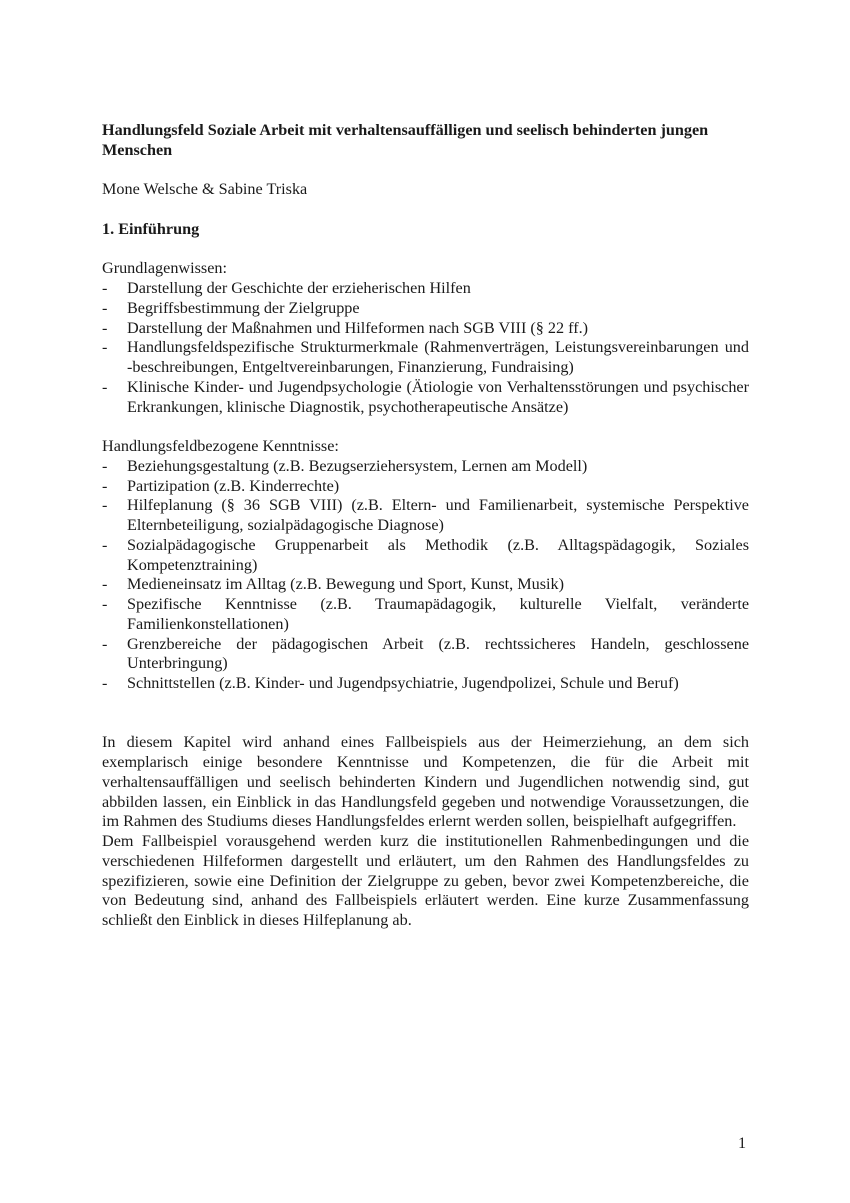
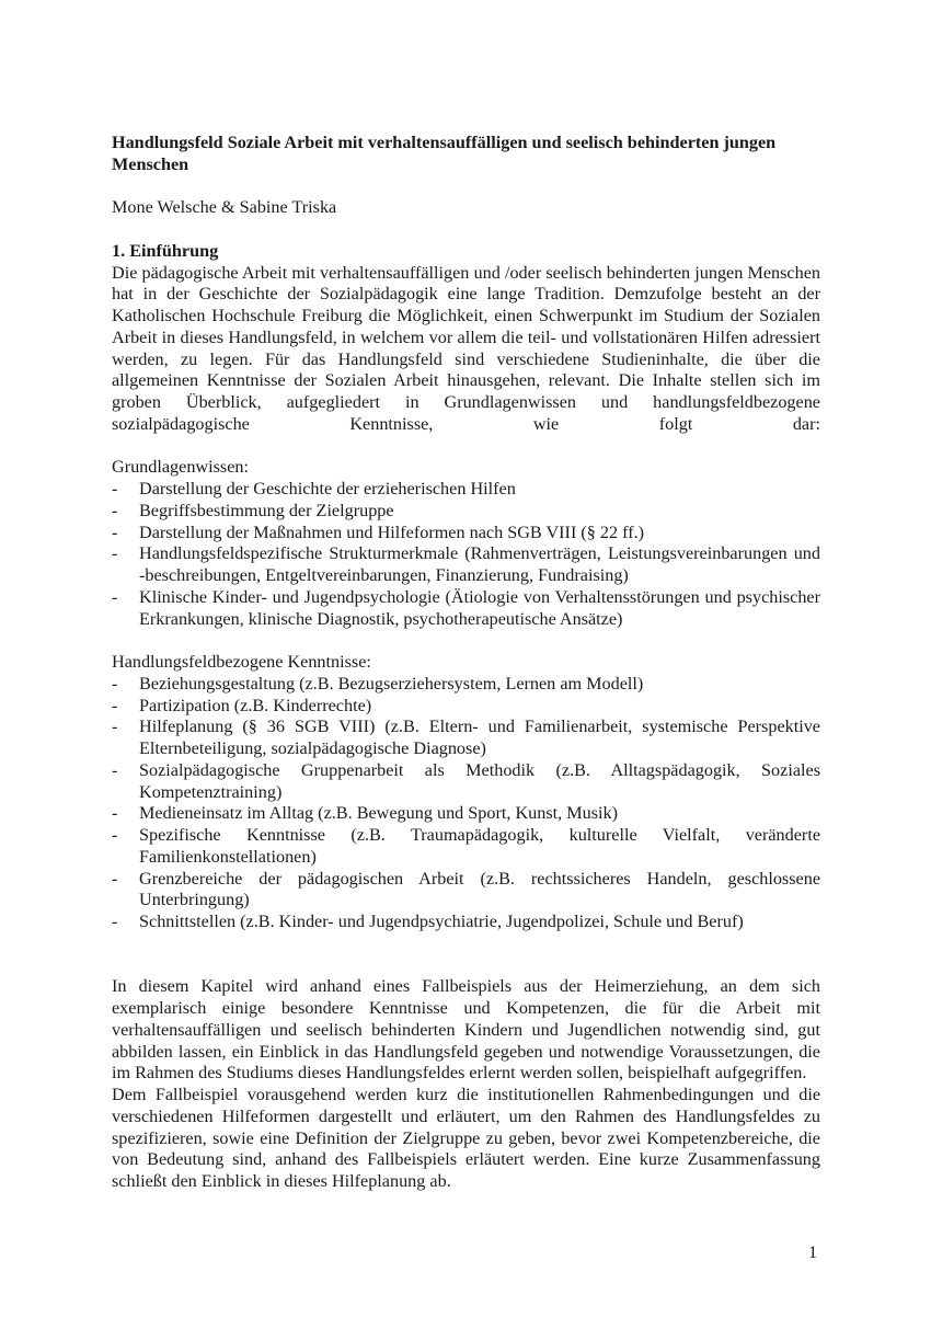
  Handlungsfeld Soziale Arbeit mit verhaltensauffälligen und seelisch behinderten jungen Menschen
  Mone Welsche & Sabine Triska
  1. Einführung
+ Die pädagogische Arbeit mit verhaltensauffälligen und /oder seelisch behinderten jungen Menschen hat in der Geschichte der Sozialpädagogik eine lange Tradition. Demzufolge besteht an der Katholischen Hochschule Freiburg die Möglichkeit, einen Schwerpunkt im Studium der Sozialen Arbeit in dieses Handlungsfeld, in welchem vor allem die teil- und vollstationären Hilfen adressiert werden, zu legen. Für das Handlungsfeld sind verschiedene Studieninhalte, die über die allgemeinen Kenntnisse der Sozialen Arbeit hinausgehen, relevant. Die Inhalte stellen sich im groben Überblick, aufgegliedert in Grundlagenwissen und handlungsfeldbezogene sozialpädagogische Kenntnisse, wie folgt dar:
  Grundlagenwissen:
  -
  Darstellung der Geschichte der erzieherischen Hilfen
  -
  Begriffsbestimmung der Zielgruppe
  -
  Darstellung der Maßnahmen und Hilfeformen nach SGB VIII (§ 22 ff.)
  -
  Handlungsfeldspezifische Strukturmerkmale (Rahmenverträgen, Leistungsvereinbarungen und -beschreibungen, Entgeltvereinbarungen, Finanzierung, Fundraising)
  -
  Klinische Kinder- und Jugendpsychologie (Ätiologie von Verhaltensstörungen und psychischer Erkrankungen, klinische Diagnostik, psychotherapeutische Ansätze)
  Handlungsfeldbezogene Kenntnisse:
  -
  Beziehungsgestaltung (z.B. Bezugserziehersystem, Lernen am Modell)
  -
  Partizipation (z.B. Kinderrechte)
  -
  Hilfeplanung (§ 36 SGB VIII) (z.B. Eltern- und Familienarbeit, systemische Perspektive Elternbeteiligung, sozialpädagogische Diagnose)
  -
  Sozialpädagogische Gruppenarbeit als Methodik (z.B. Alltagspädagogik, Soziales Kompetenztraining)
  -
  Medieneinsatz im Alltag (z.B. Bewegung und Sport, Kunst, Musik)
  -
  Spezifische Kenntnisse (z.B. Traumapädagogik, kulturelle Vielfalt, veränderte Familienkonstellationen)
  -
  Grenzbereiche der pädagogischen Arbeit (z.B. rechtssicheres Handeln, geschlossene Unterbringung)
  -
  Schnittstellen (z.B. Kinder- und Jugendpsychiatrie, Jugendpolizei, Schule und Beruf)
  In diesem Kapitel wird anhand eines Fallbeispiels aus der Heimerziehung, an dem sich exemplarisch einige besondere Kenntnisse und Kompetenzen, die für die Arbeit mit verhaltensauffälligen und seelisch behinderten Kindern und Jugendlichen notwendig sind, gut abbilden lassen, ein Einblick in das Handlungsfeld gegeben und notwendige Voraussetzungen, die im Rahmen des Studiums dieses Handlungsfeldes erlernt werden sollen, beispielhaft aufgegriffen.
  Dem Fallbeispiel vorausgehend werden kurz die institutionellen Rahmenbedingungen und die verschiedenen Hilfeformen dargestellt und erläutert, um den Rahmen des Handlungsfeldes zu spezifizieren, sowie eine Definition der Zielgruppe zu geben, bevor zwei Kompetenzbereiche, die von Bedeutung sind, anhand des Fallbeispiels erläutert werden. Eine kurze Zusammenfassung schließt den Einblick in dieses Hilfeplanung ab.
  1
